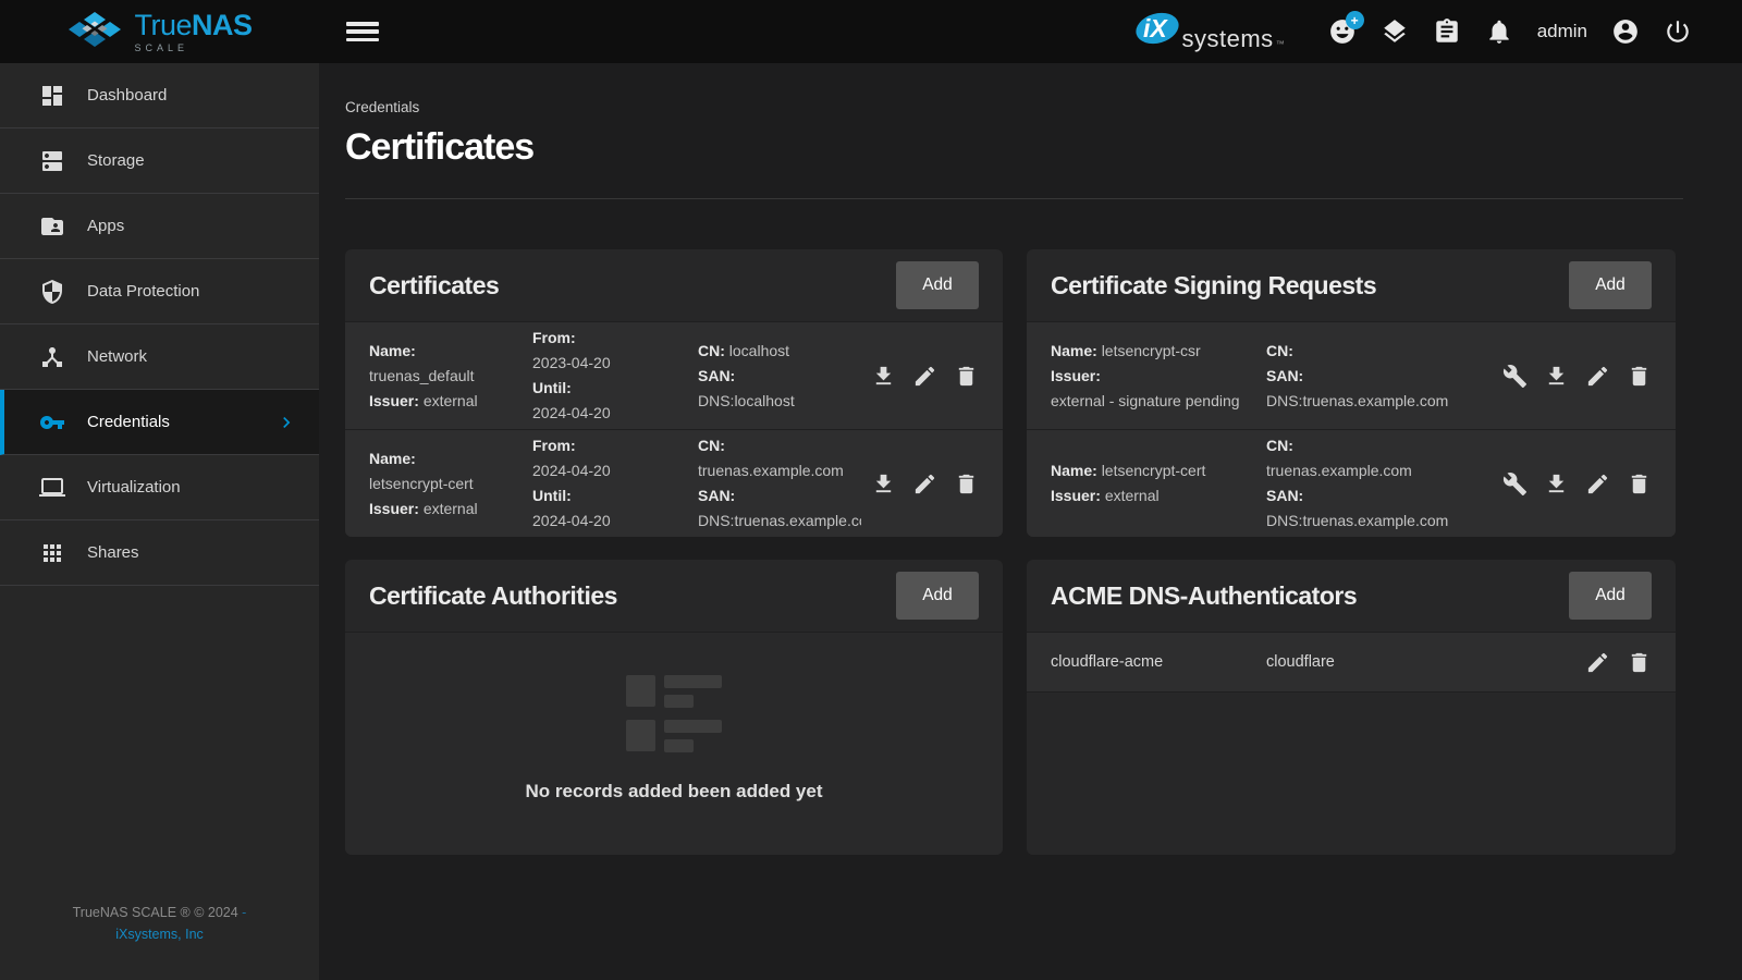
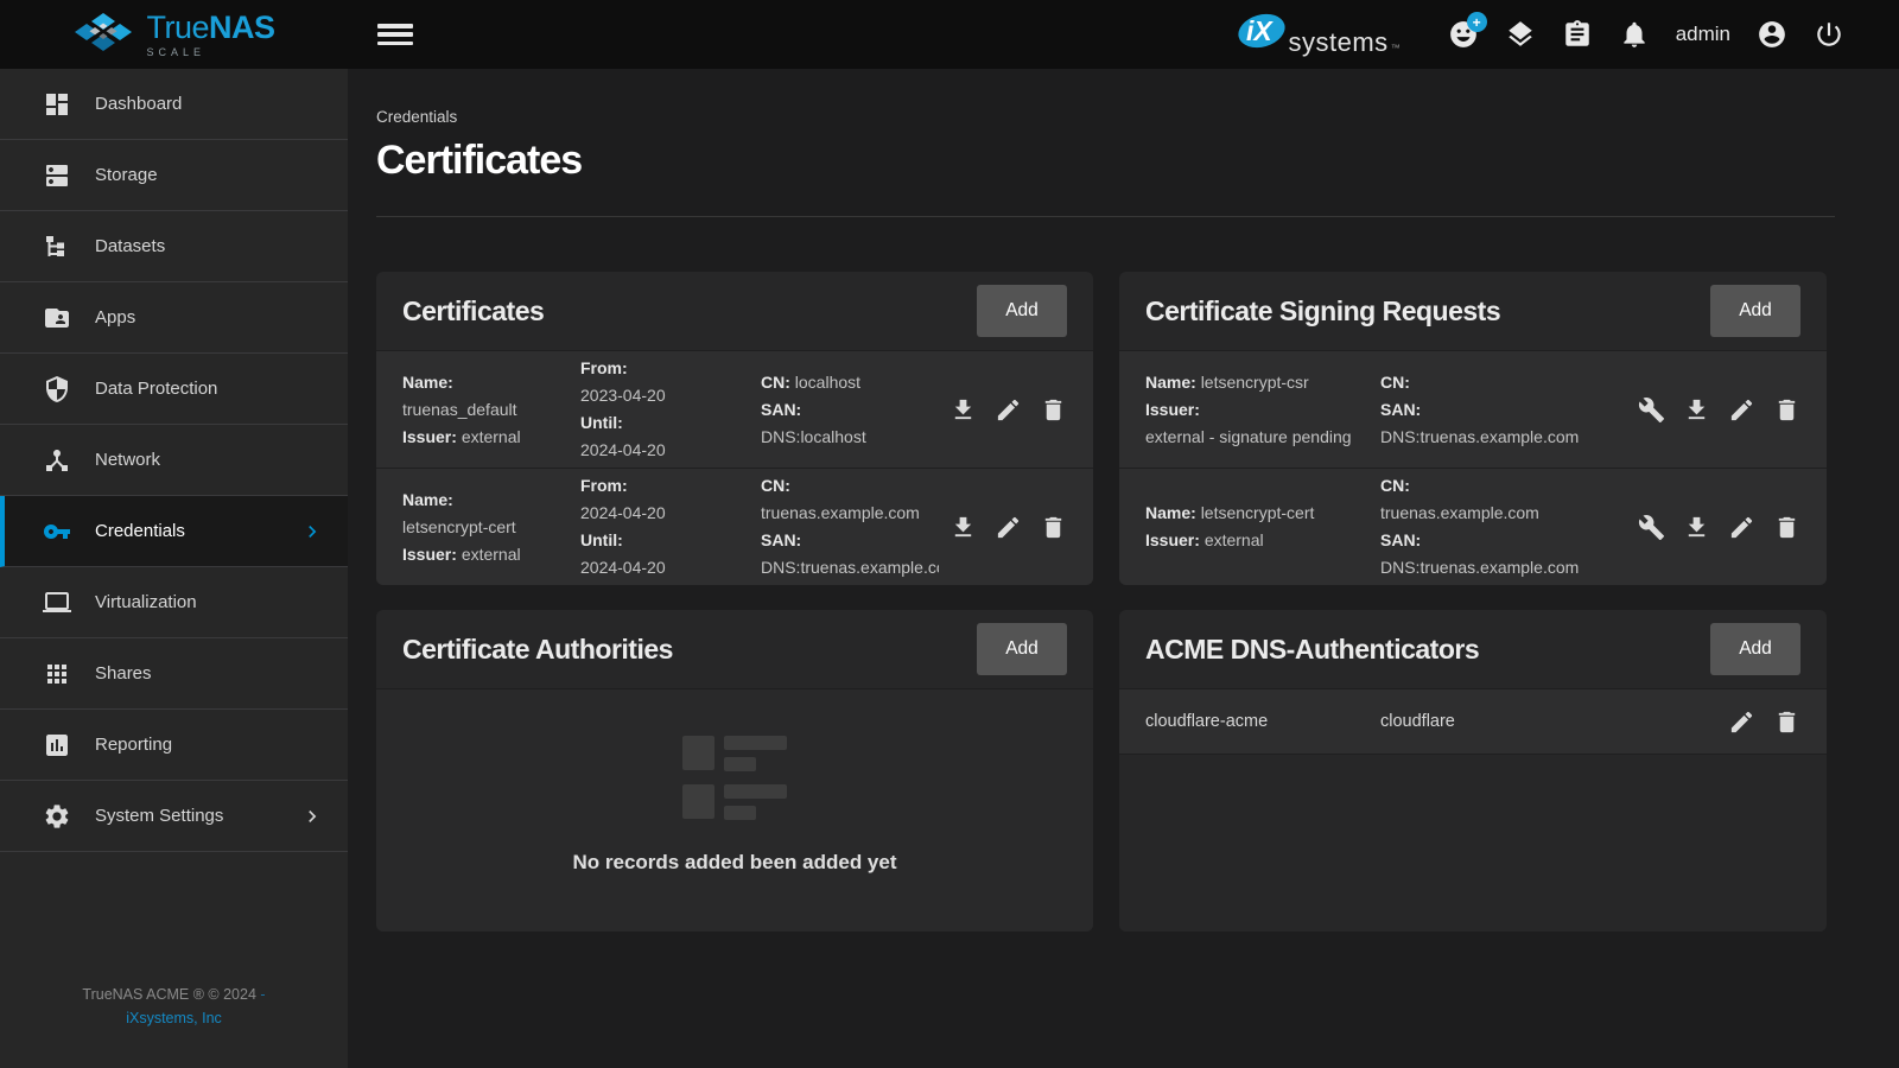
  TrueNAS
  SCALE
  iX
  systems
  ™
  +
  admin
  Dashboard
  Storage
+ Datasets
  Apps
  Data Protection
  Network
  Credentials
  Virtualization
  Shares
+ Reporting
+ System Settings
- TrueNAS SCALE ® © 2024 -
+ TrueNAS ACME ® © 2024 -
  iXsystems, Inc
  Credentials
  Certificates
  Certificates
  Add
  Name:
  truenas_default
  Issuer: external
  From:
  2023-04-20
  Until:
  2024-04-20
  CN: localhost
  SAN:
  DNS:localhost
  Name:
  letsencrypt-cert
  Issuer: external
  From:
  2024-04-20
  Until:
  2024-04-20
  CN:
  truenas.example.com
  SAN:
  DNS:truenas.example.c
  Certificate Signing Requests
  Add
  Name: letsencrypt-csr
  Issuer:
  external - signature pending
  CN:
  SAN:
  DNS:truenas.example.com
  Name: letsencrypt-cert
  Issuer: external
  CN:
  truenas.example.com
  SAN:
  DNS:truenas.example.com
  Certificate Authorities
  Add
  No records added been added yet
  ACME DNS-Authenticators
  Add
  cloudflare-acme
  cloudflare
